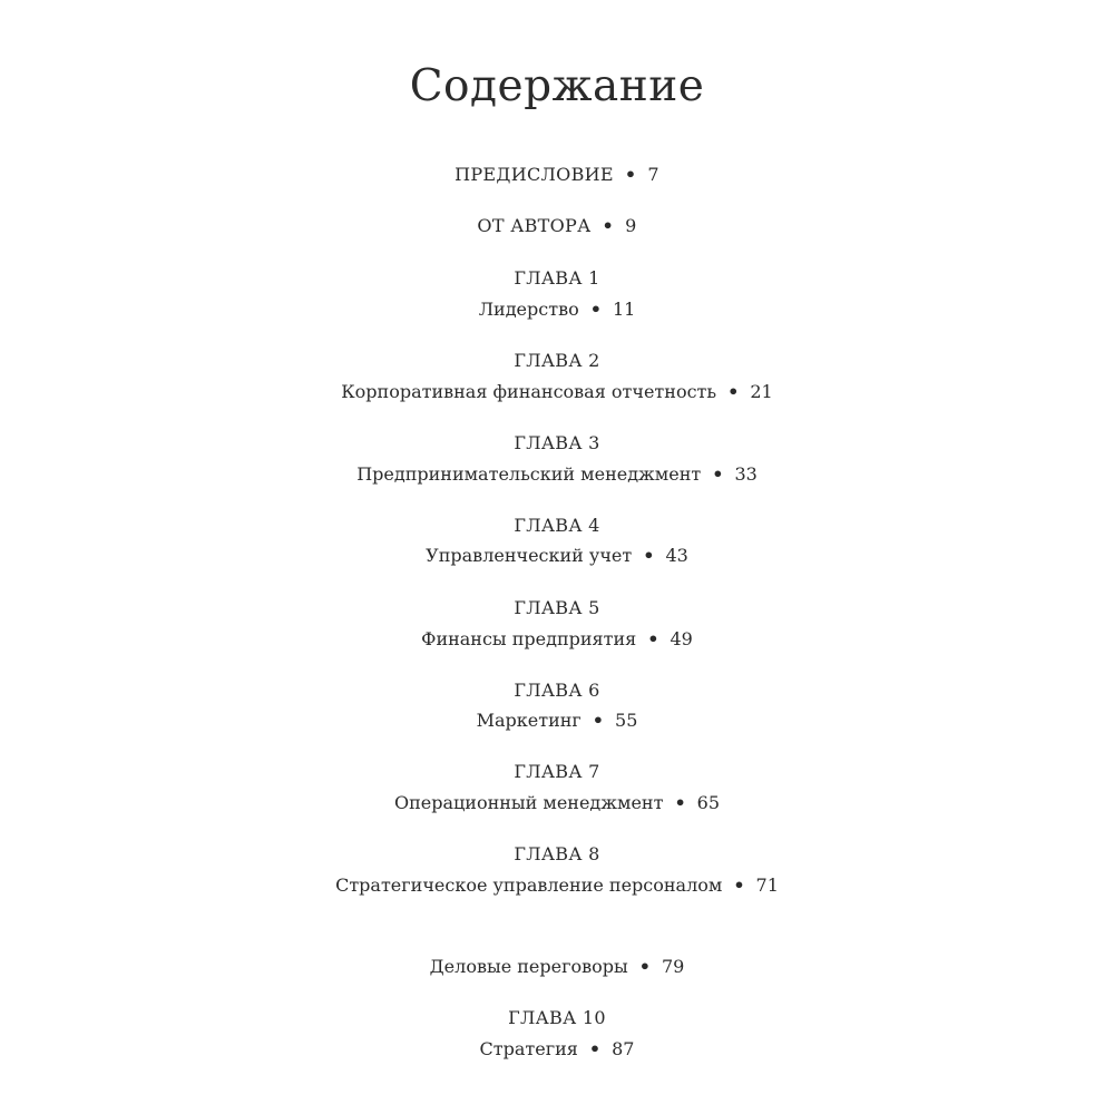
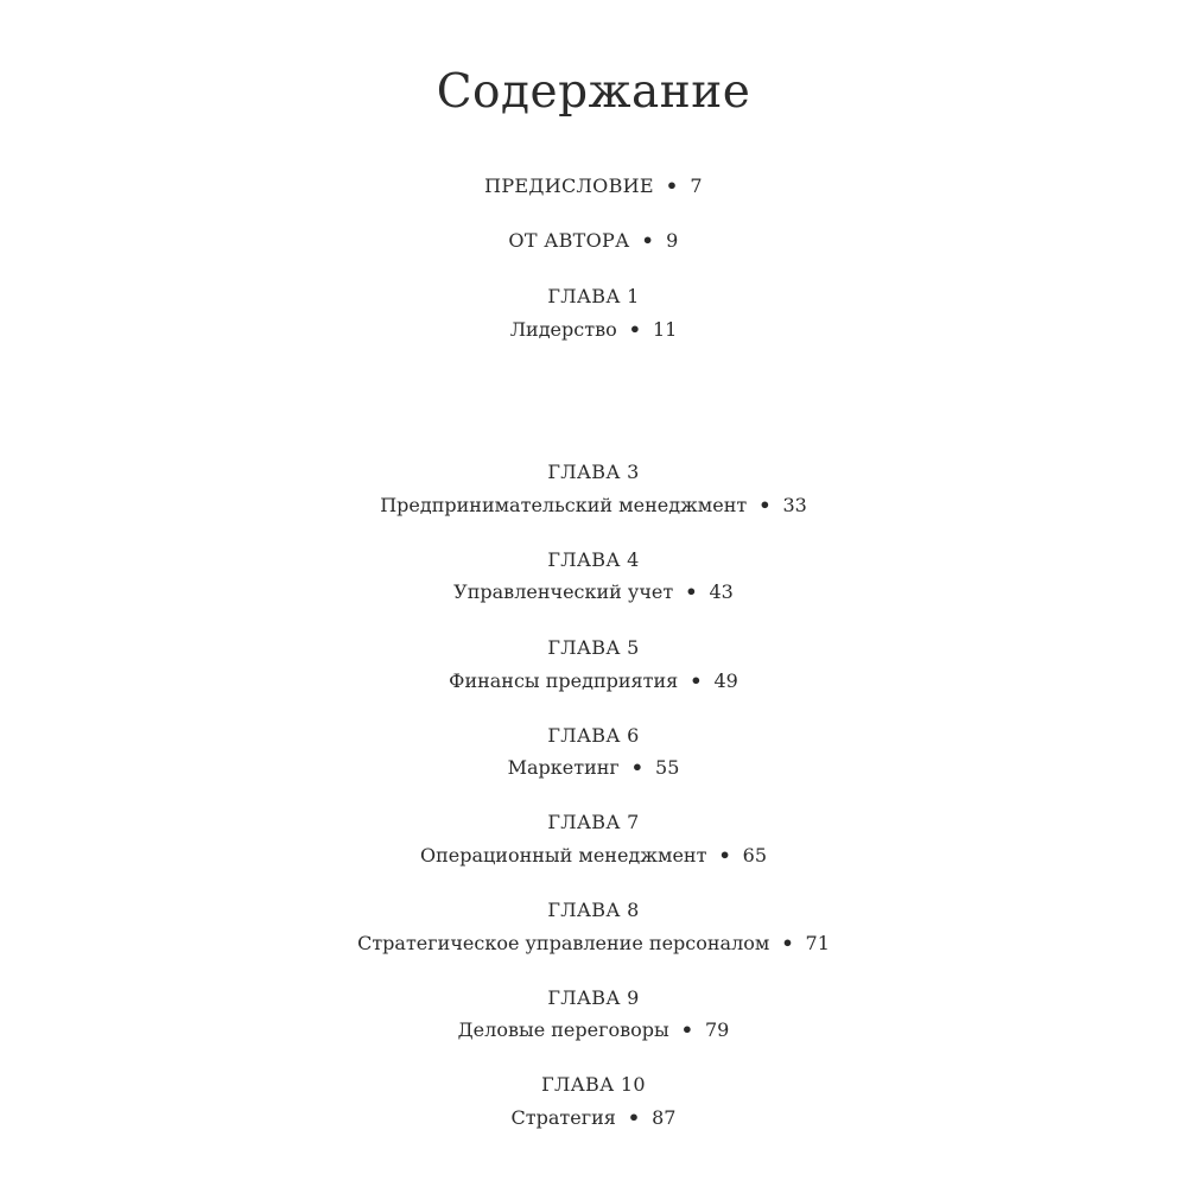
  Содержание
  ПРЕДИСЛОВИЕ • 7
  ОТ АВТОРА • 9
  ГЛАВА 1
  Лидерство • 11
- ГЛАВА 2
- Корпоративная финансовая отчетность • 21
  ГЛАВА 3
  Предпринимательский менеджмент • 33
  ГЛАВА 4
  Управленческий учет • 43
  ГЛАВА 5
  Финансы предприятия • 49
  ГЛАВА 6
  Маркетинг • 55
  ГЛАВА 7
  Операционный менеджмент • 65
  ГЛАВА 8
  Стратегическое управление персоналом • 71
+ ГЛАВА 9
  Деловые переговоры • 79
  ГЛАВА 10
  Стратегия • 87
